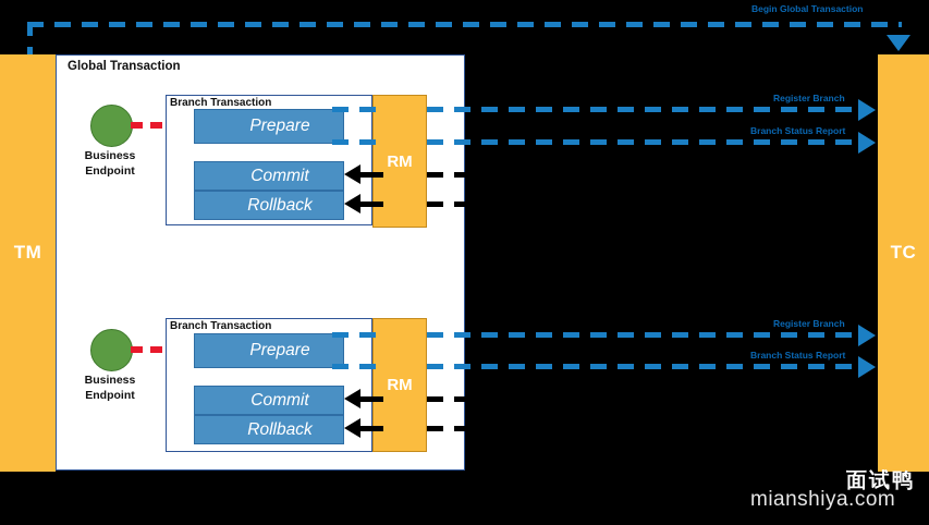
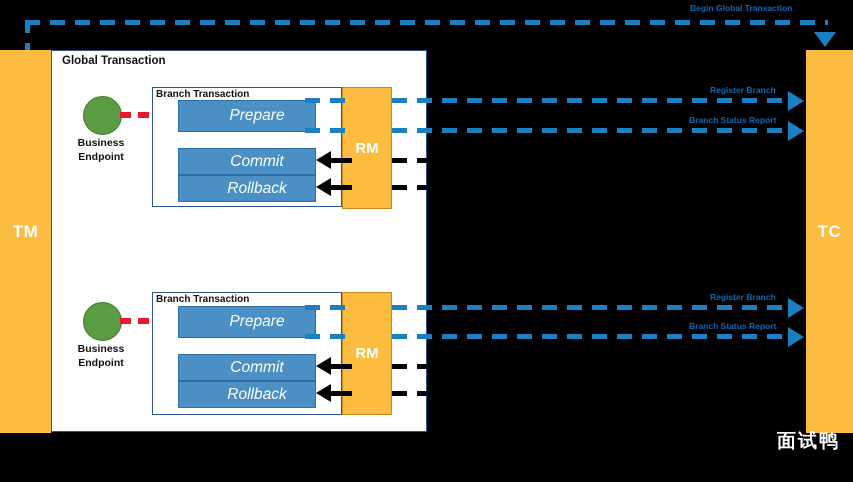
  Begin Global Transaction
  TM
  TC
  Global Transaction
  Business
  Endpoint
  Branch Transaction
  Prepare
  Commit
  Rollback
  RM
  Register Branch
  Branch Status Report
  Business
  Endpoint
  Branch Transaction
  Prepare
  Commit
  Rollback
  RM
  Register Branch
  Branch Status Report
  面试鸭
- mianshiya.com
